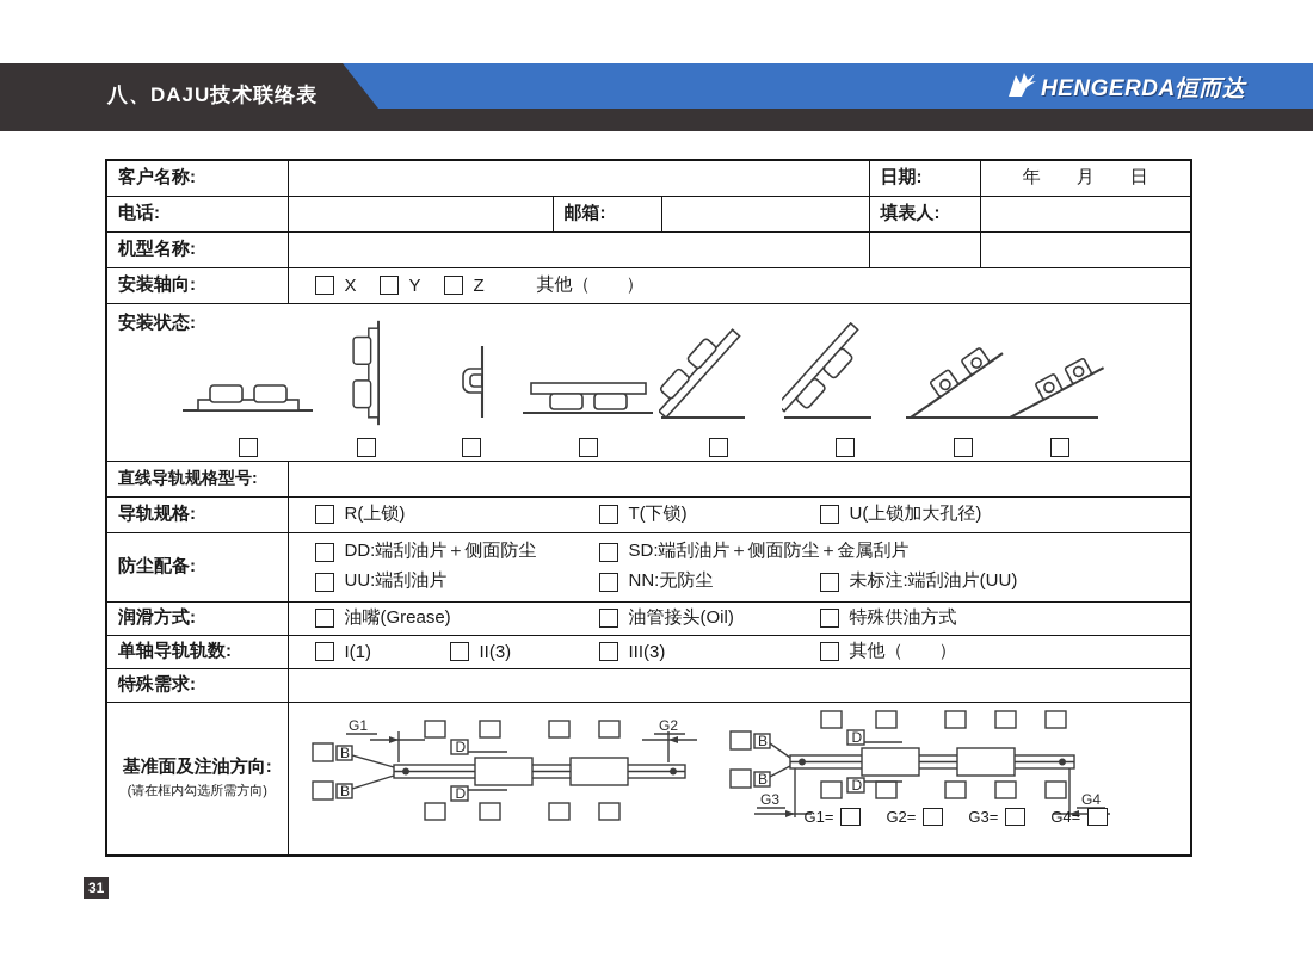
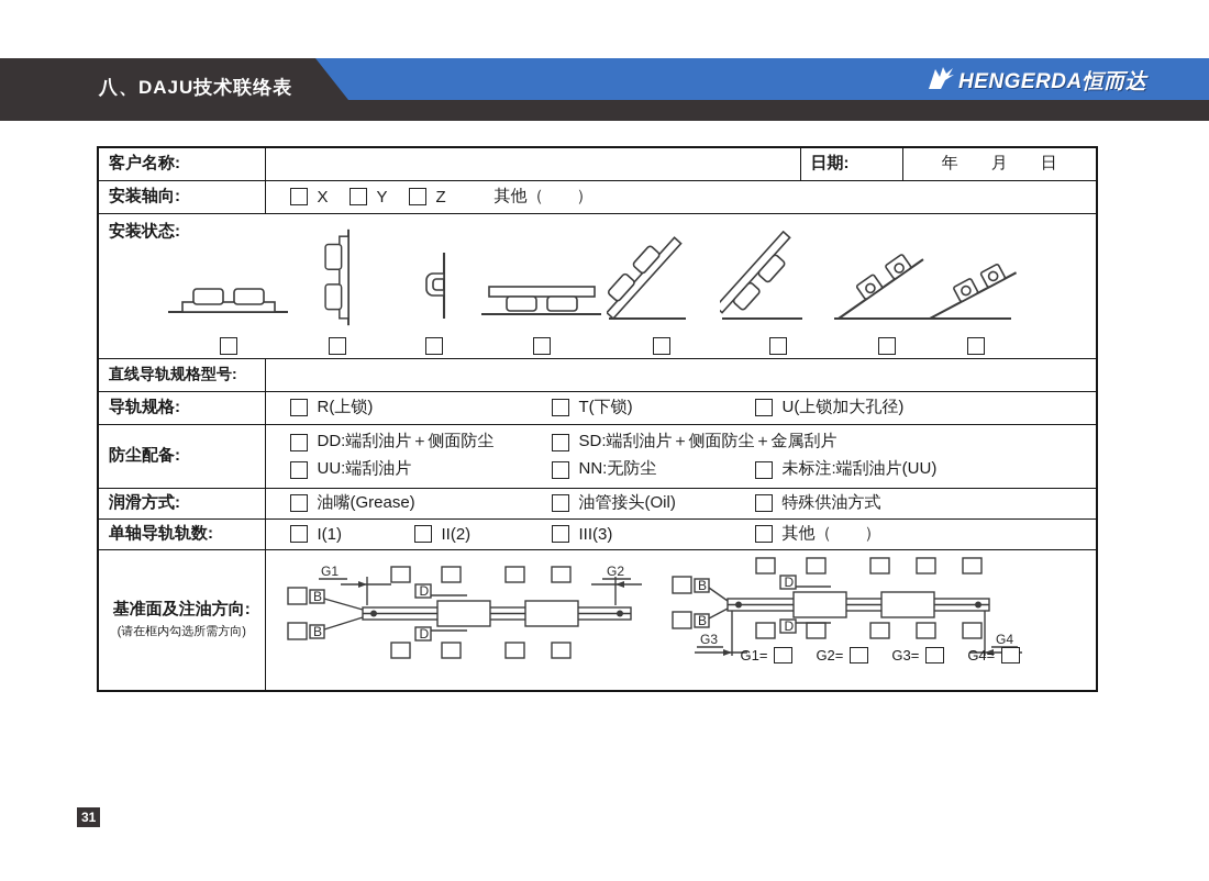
  八、DAJU技术联络表
  HENGERDA恒而达
  客户名称:		日期:	年 月 日
- 电话:		邮箱:		填表人:
- 机型名称:
  安装轴向:	X Y Z 其他（ ）
  安装状态:
  直线导轨规格型号:
  导轨规格:	R(上锁) T(下锁) U(上锁加大孔径)
  防尘配备:	DD:端刮油片＋侧面防尘 SD:端刮油片＋侧面防尘＋金属刮片 UU:端刮油片 NN:无防尘 未标注:端刮油片(UU)
  润滑方式:	油嘴(Grease) 油管接头(Oil) 特殊供油方式
- 单轴导轨轨数:	I(1) II(3) III(3) 其他（ ）
+ 单轴导轨轨数:	I(1) II(2) III(3) 其他（ ）
- 特殊需求:
  基准面及注油方向: (请在框内勾选所需方向)	G1 G2 B B D D B B D D G3 G4 G1= G2= G3= G4=
  31
